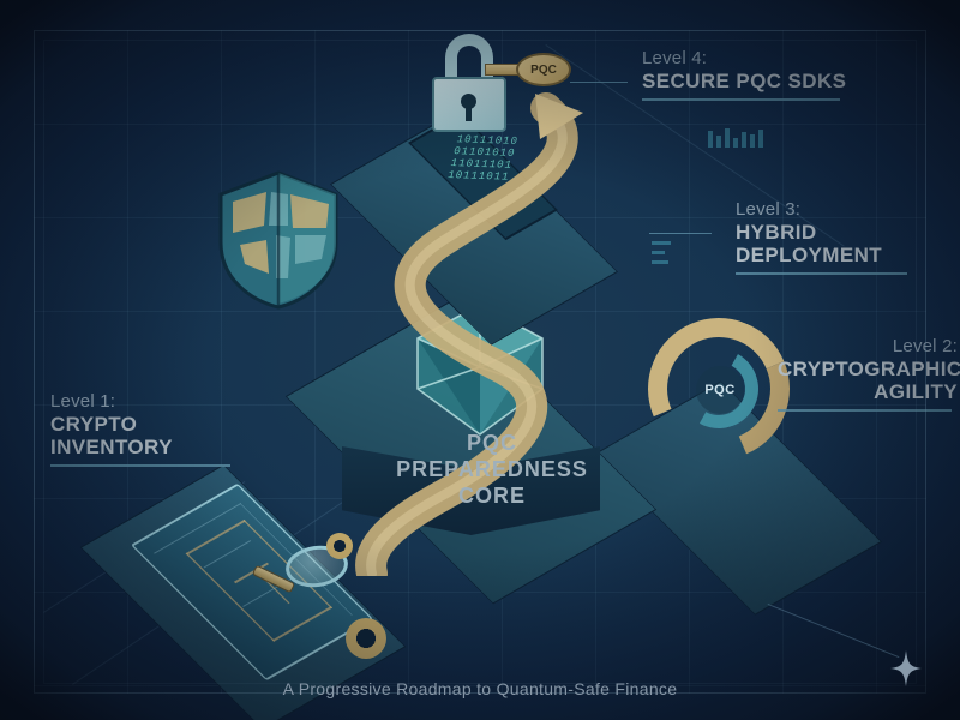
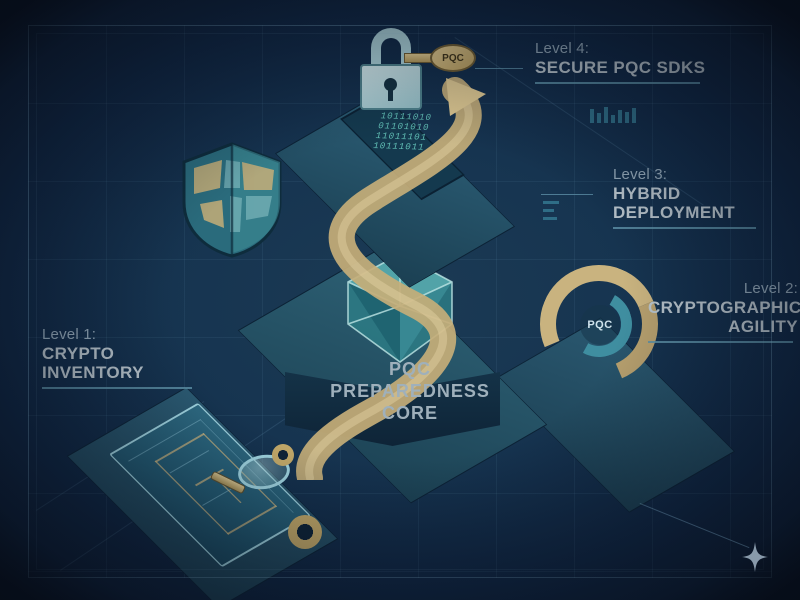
- A Progressive Roadmap to Quantum-Safe Finance
